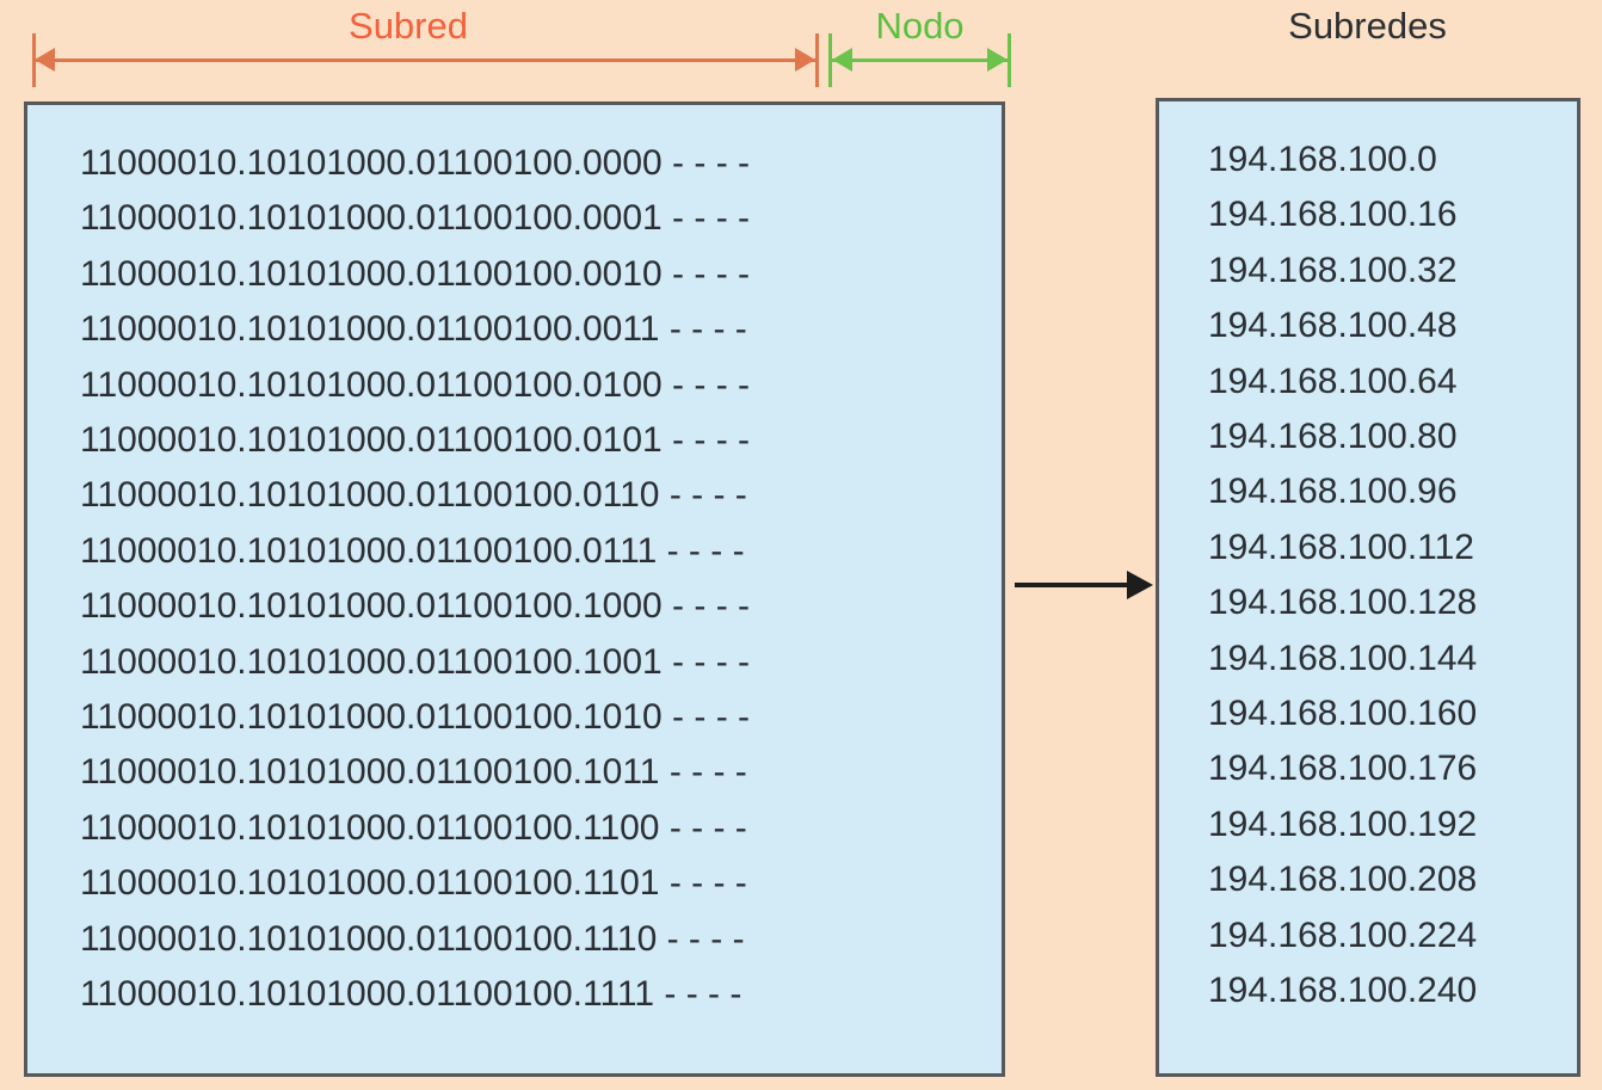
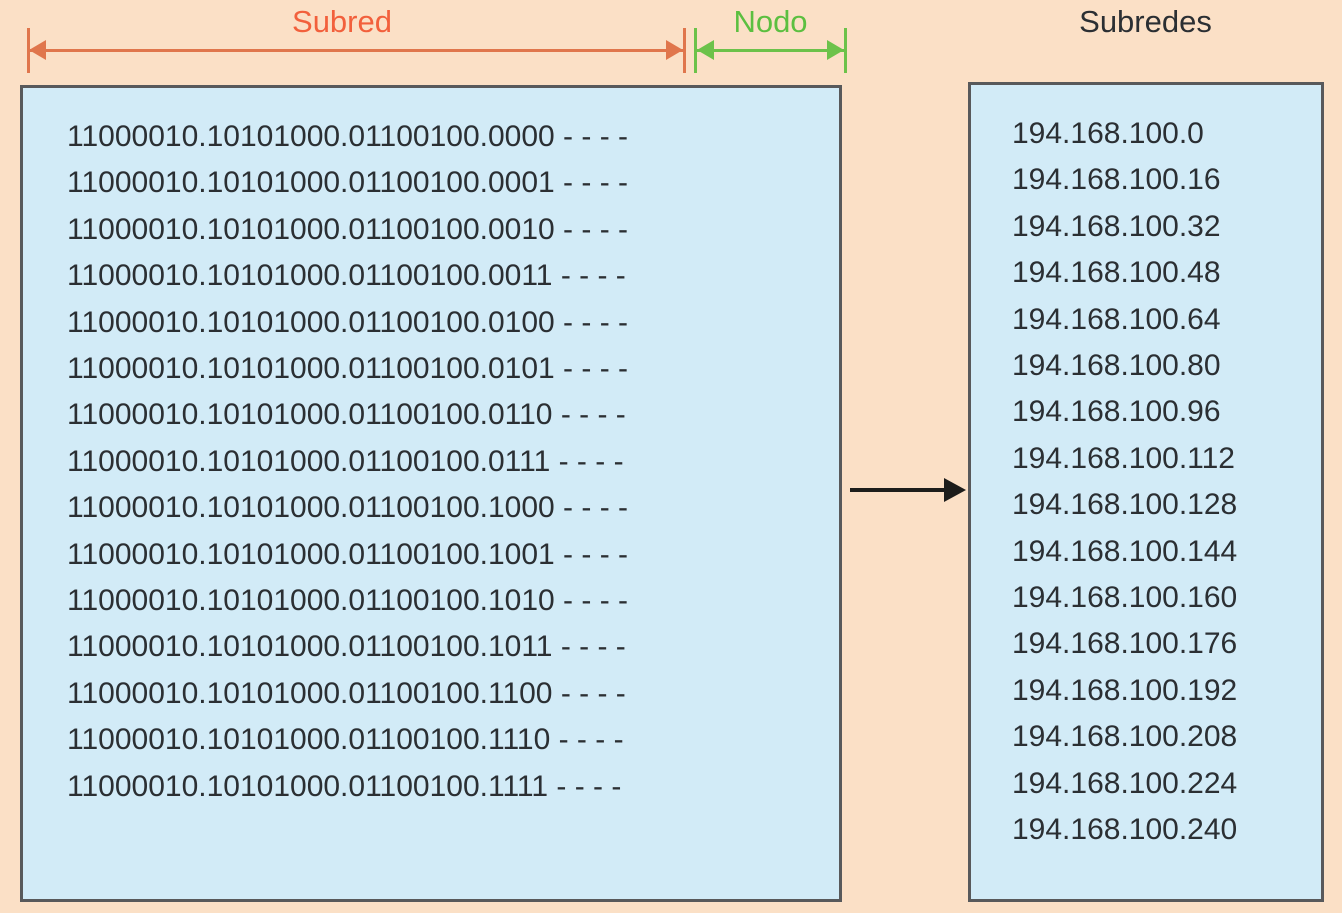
  Subred
  Nodo
  Subredes
  11000010.10101000.01100100.0000 - - - -
  11000010.10101000.01100100.0001 - - - -
  11000010.10101000.01100100.0010 - - - -
  11000010.10101000.01100100.0011 - - - -
  11000010.10101000.01100100.0100 - - - -
  11000010.10101000.01100100.0101 - - - -
  11000010.10101000.01100100.0110 - - - -
  11000010.10101000.01100100.0111 - - - -
  11000010.10101000.01100100.1000 - - - -
  11000010.10101000.01100100.1001 - - - -
  11000010.10101000.01100100.1010 - - - -
  11000010.10101000.01100100.1011 - - - -
  11000010.10101000.01100100.1100 - - - -
- 11000010.10101000.01100100.1101 - - - -
  11000010.10101000.01100100.1110 - - - -
  11000010.10101000.01100100.1111 - - - -
  194.168.100.0
  194.168.100.16
  194.168.100.32
  194.168.100.48
  194.168.100.64
  194.168.100.80
  194.168.100.96
  194.168.100.112
  194.168.100.128
  194.168.100.144
  194.168.100.160
  194.168.100.176
  194.168.100.192
  194.168.100.208
  194.168.100.224
  194.168.100.240
